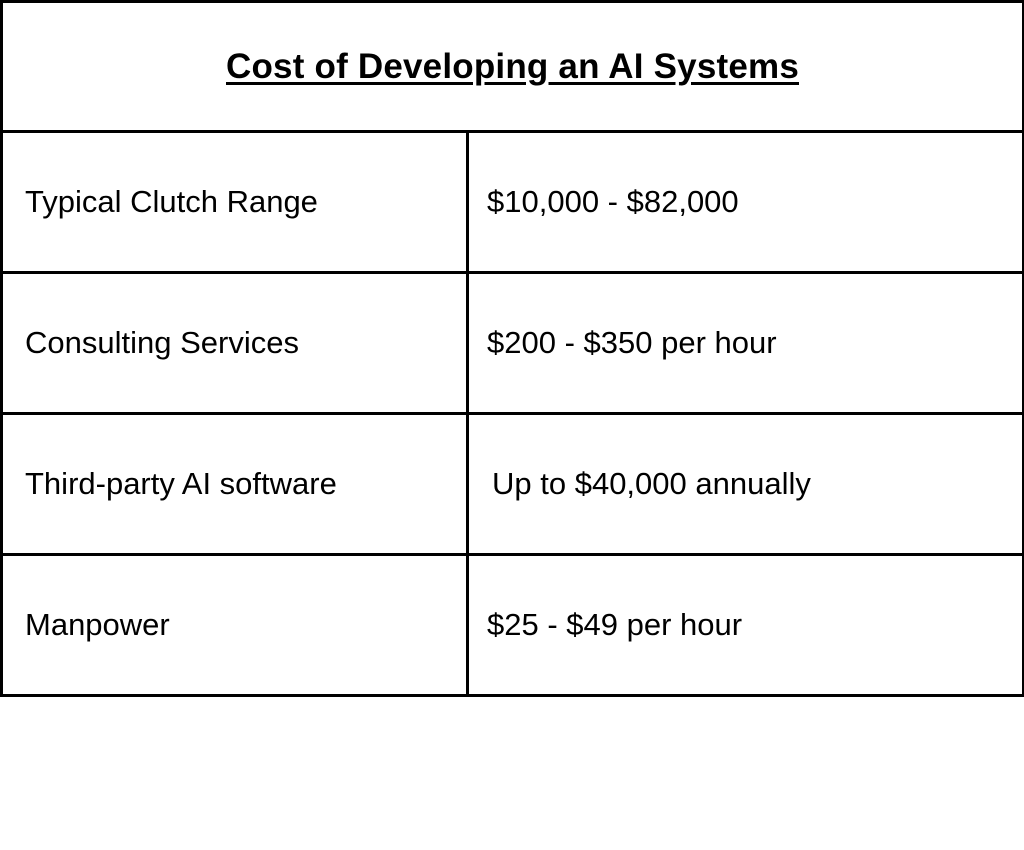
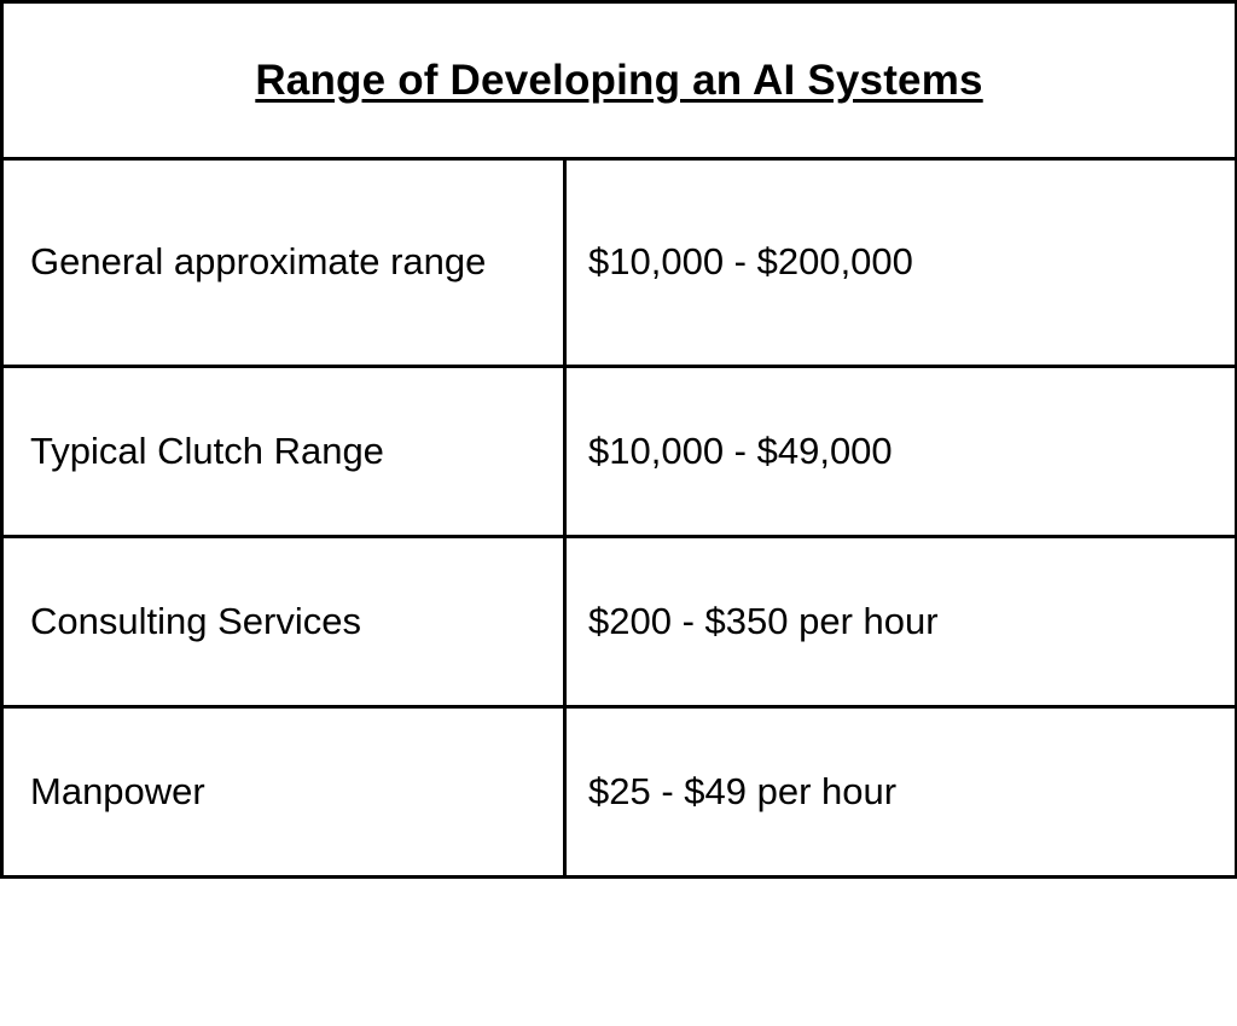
- Cost of Developing an AI Systems
+ Range of Developing an AI Systems
+ General approximate range	$10,000 - $200,000
- Typical Clutch Range	$10,000 - $82,000
+ Typical Clutch Range	$10,000 - $49,000
  Consulting Services	$200 - $350 per hour
- Third-party AI software	Up to $40,000 annually
  Manpower	$25 - $49 per hour
